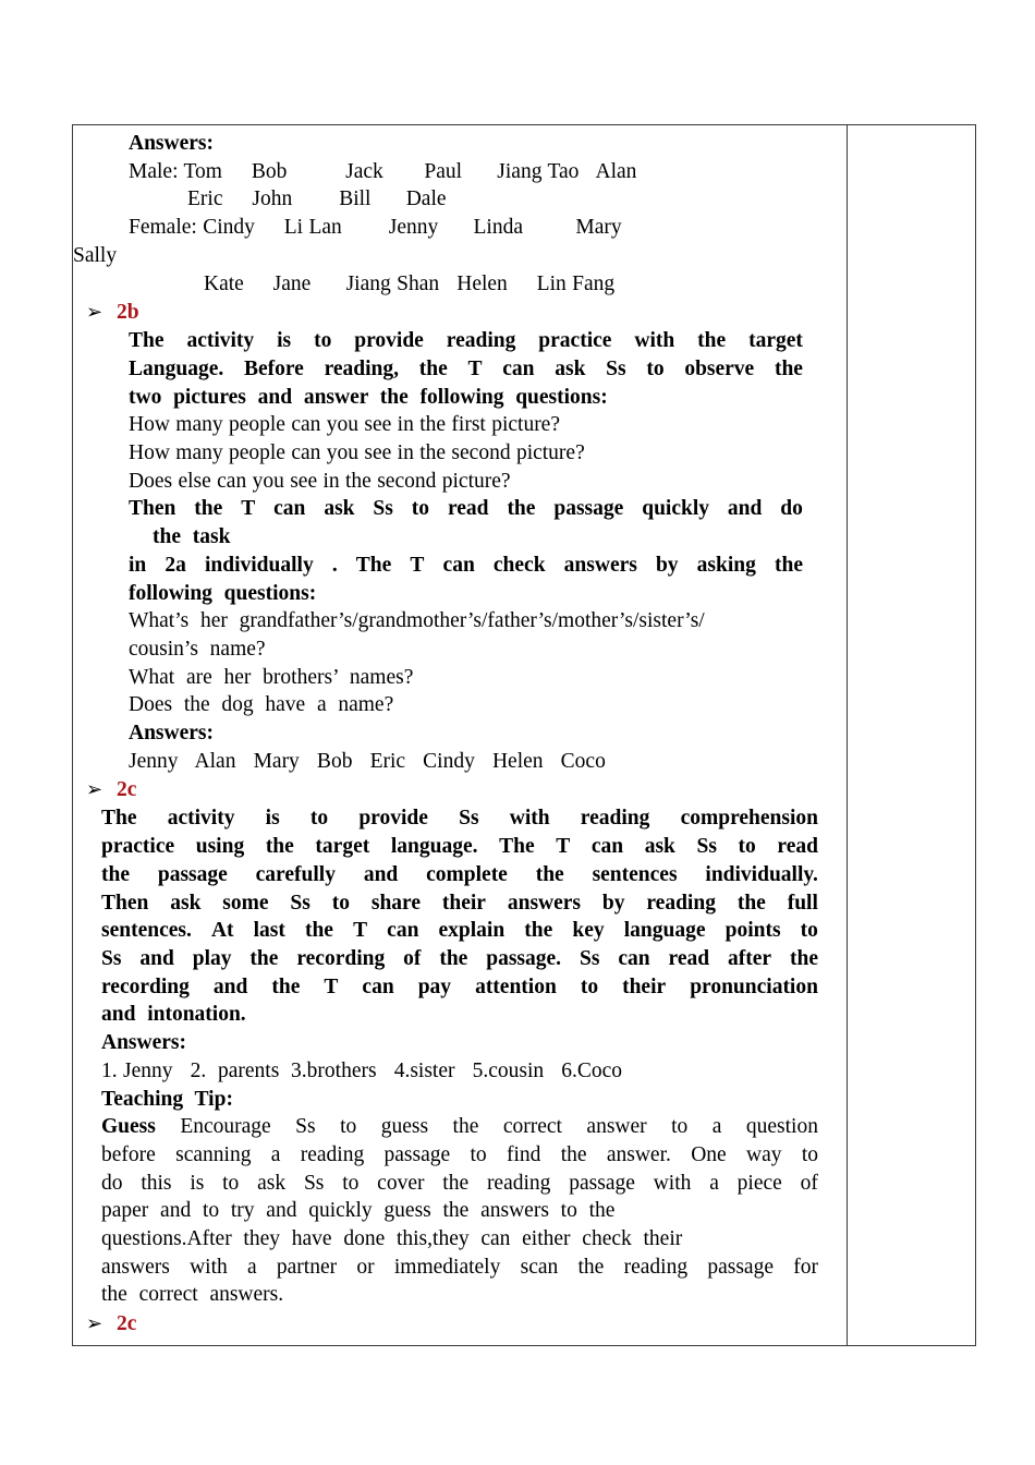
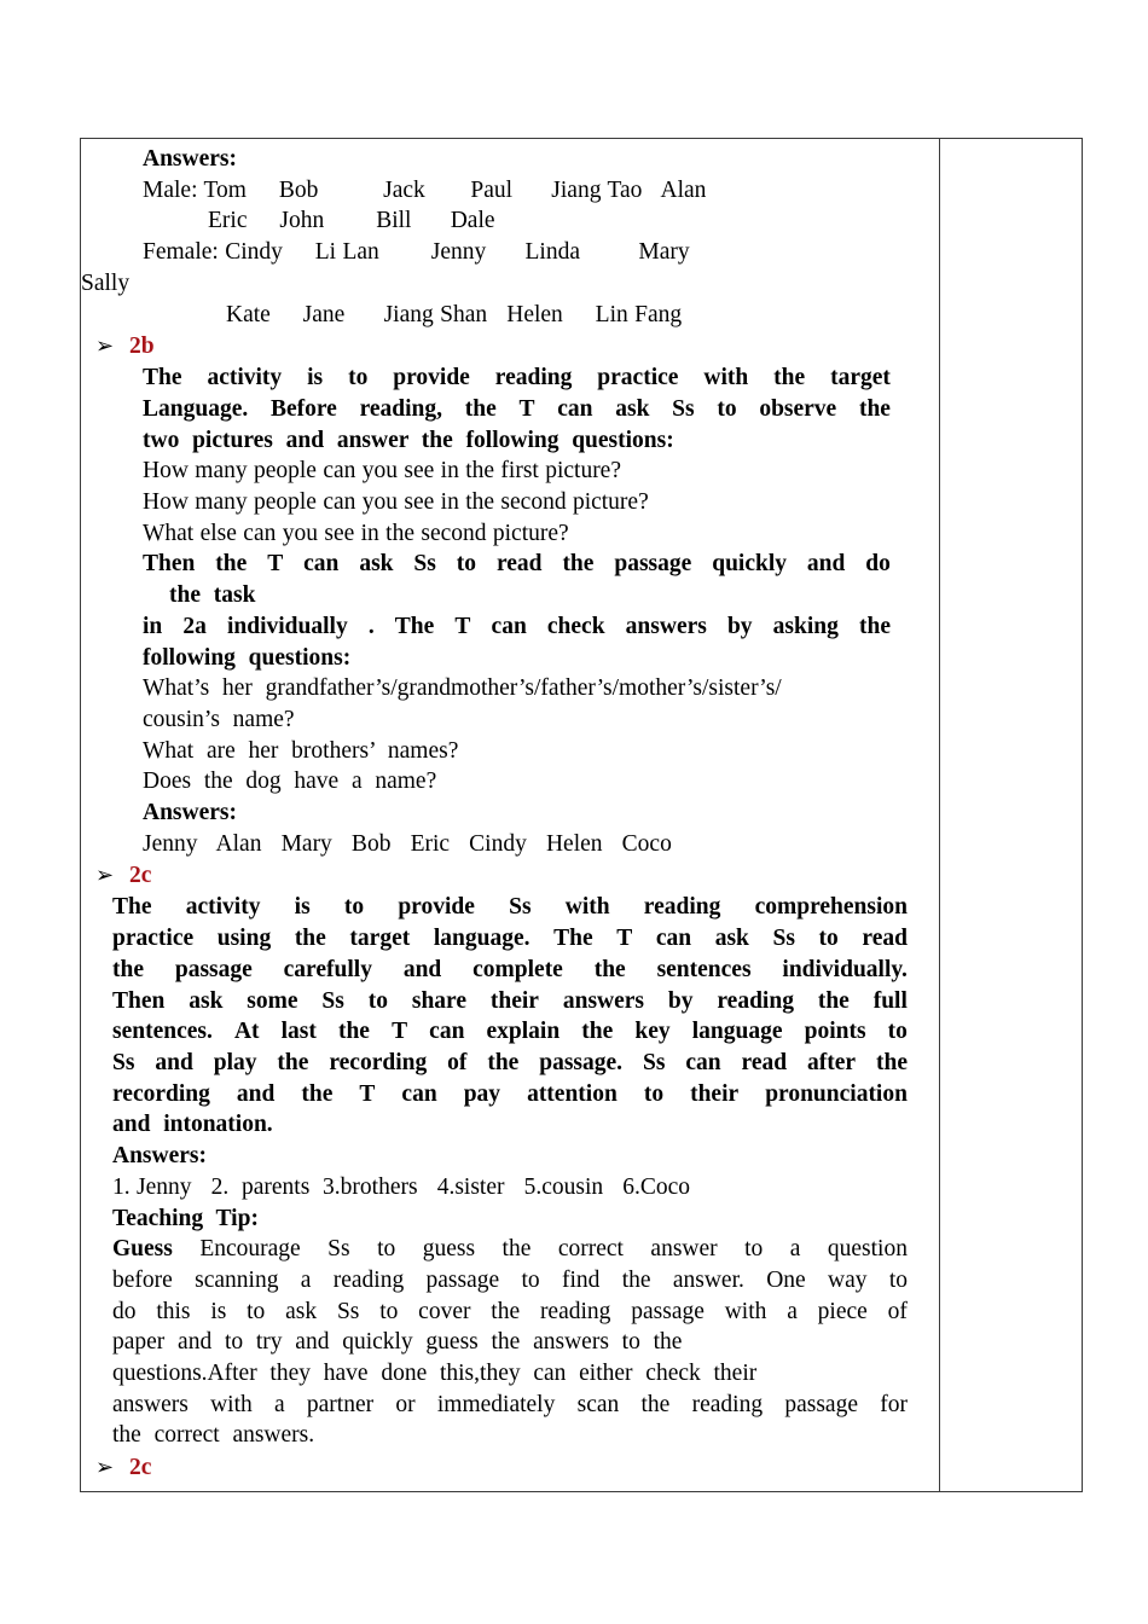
- Answers: Male: Tom Bob Jack Paul Jiang Tao Alan Eric John Bill Dale Female: Cindy Li Lan Jenny Linda Mary Sally Kate Jane Jiang Shan Helen Lin Fang ➢ 2b The activity is to provide reading practice with the target Language. Before reading, the T can ask Ss to observe the two pictures and answer the following questions: How many people can you see in the first picture? How many people can you see in the second picture? Does else can you see in the second picture? Then the T can ask Ss to read the passage quickly and do the task in 2a individually . The T can check answers by asking the following questions: What’s her grandfather’s/grandmother’s/father’s/mother’s/sister’s/ cousin’s name? What are her brothers’ names? Does the dog have a name? Answers: Jenny Alan Mary Bob Eric Cindy Helen Coco ➢ 2c The activity is to provide Ss with reading comprehension practice using the target language. The T can ask Ss to read the passage carefully and complete the sentences individually. Then ask some Ss to share their answers by reading the full sentences. At last the T can explain the key language points to Ss and play the recording of the passage. Ss can read after the recording and the T can pay attention to their pronunciation and intonation. Answers: 1. Jenny 2. parents 3.brothers 4.sister 5.cousin 6.Coco Teaching Tip: Guess Encourage Ss to guess the correct answer to a question before scanning a reading passage to find the answer. One way to do this is to ask Ss to cover the reading passage with a piece of paper and to try and quickly guess the answers to the questions.After they have done this,they can either check their answers with a partner or immediately scan the reading passage for the correct answers. ➢ 2c
+ Answers: Male: Tom Bob Jack Paul Jiang Tao Alan Eric John Bill Dale Female: Cindy Li Lan Jenny Linda Mary Sally Kate Jane Jiang Shan Helen Lin Fang ➢ 2b The activity is to provide reading practice with the target Language. Before reading, the T can ask Ss to observe the two pictures and answer the following questions: How many people can you see in the first picture? How many people can you see in the second picture? What else can you see in the second picture? Then the T can ask Ss to read the passage quickly and do the task in 2a individually . The T can check answers by asking the following questions: What’s her grandfather’s/grandmother’s/father’s/mother’s/sister’s/ cousin’s name? What are her brothers’ names? Does the dog have a name? Answers: Jenny Alan Mary Bob Eric Cindy Helen Coco ➢ 2c The activity is to provide Ss with reading comprehension practice using the target language. The T can ask Ss to read the passage carefully and complete the sentences individually. Then ask some Ss to share their answers by reading the full sentences. At last the T can explain the key language points to Ss and play the recording of the passage. Ss can read after the recording and the T can pay attention to their pronunciation and intonation. Answers: 1. Jenny 2. parents 3.brothers 4.sister 5.cousin 6.Coco Teaching Tip: Guess Encourage Ss to guess the correct answer to a question before scanning a reading passage to find the answer. One way to do this is to ask Ss to cover the reading passage with a piece of paper and to try and quickly guess the answers to the questions.After they have done this,they can either check their answers with a partner or immediately scan the reading passage for the correct answers. ➢ 2c
